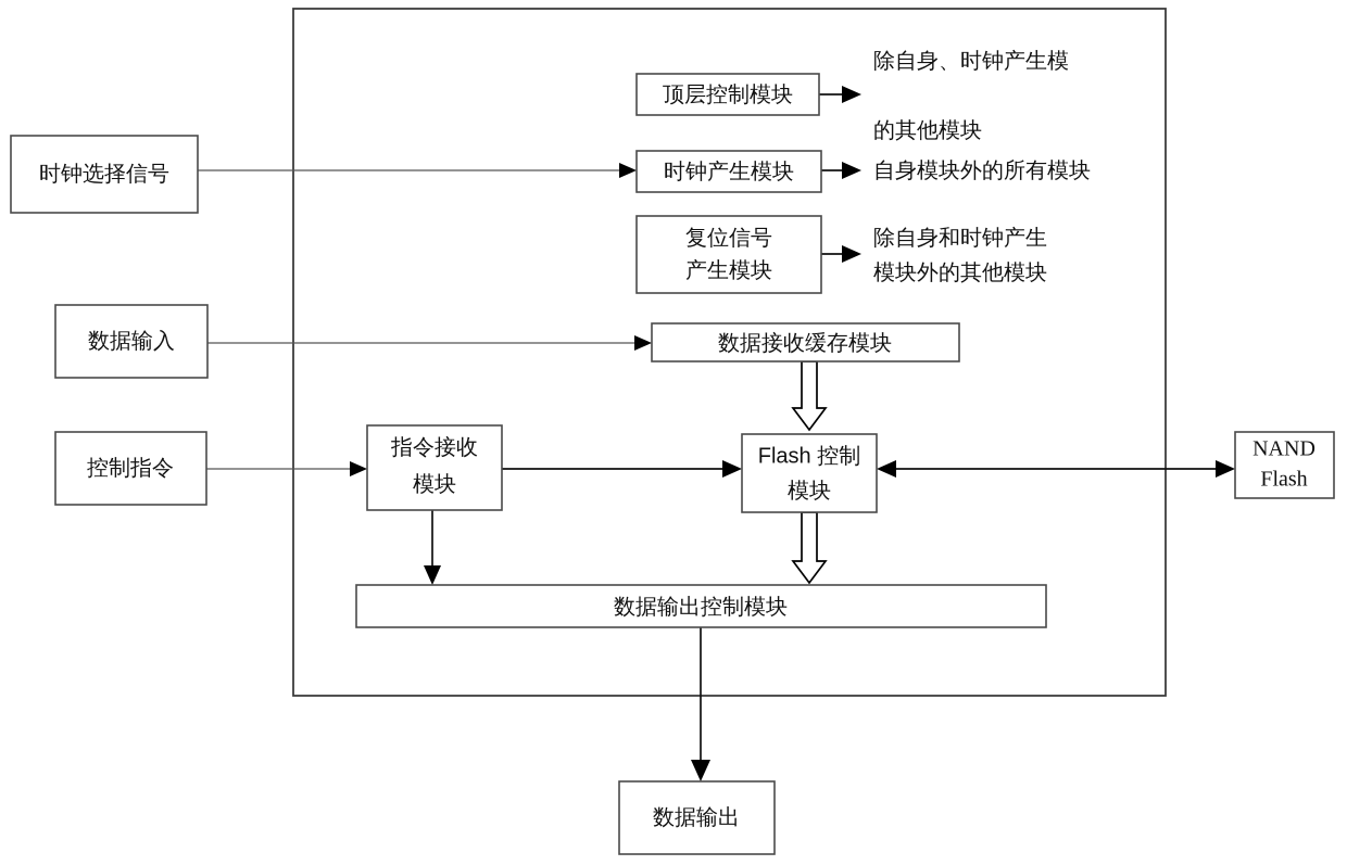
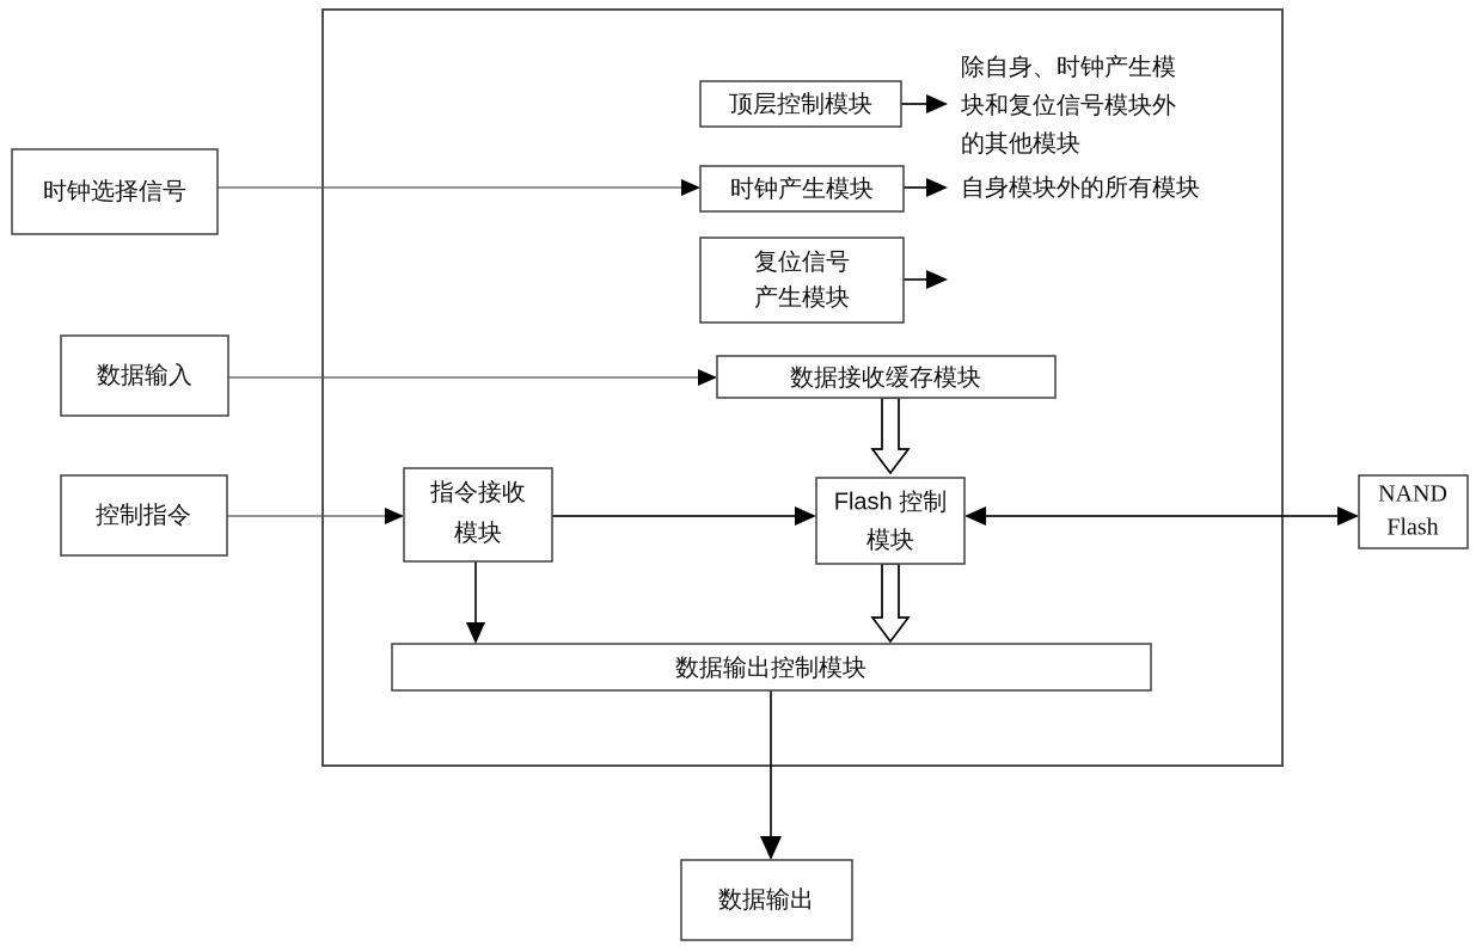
  时钟选择信号
  数据输入
  控制指令
  NAND
  Flash
  数据输出
  顶层控制模块
  时钟产生模块
  复位信号
  产生模块
  数据接收缓存模块
  指令接收
  模块
  Flash 控制
  模块
  数据输出控制模块
  除自身、时钟产生模
+ 块和复位信号模块外
  的其他模块
  自身模块外的所有模块
- 除自身和时钟产生
- 模块外的其他模块
